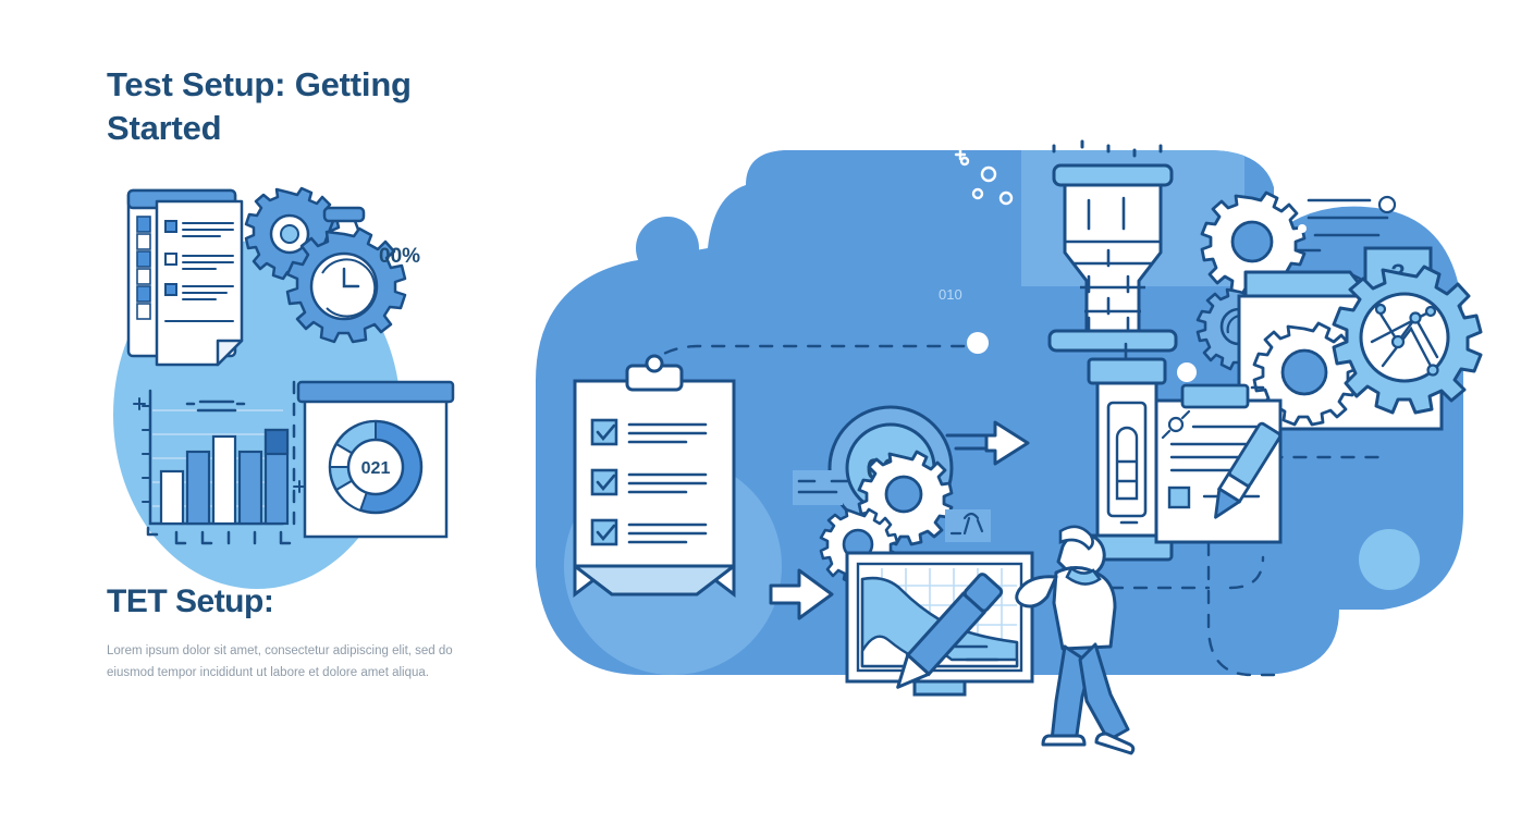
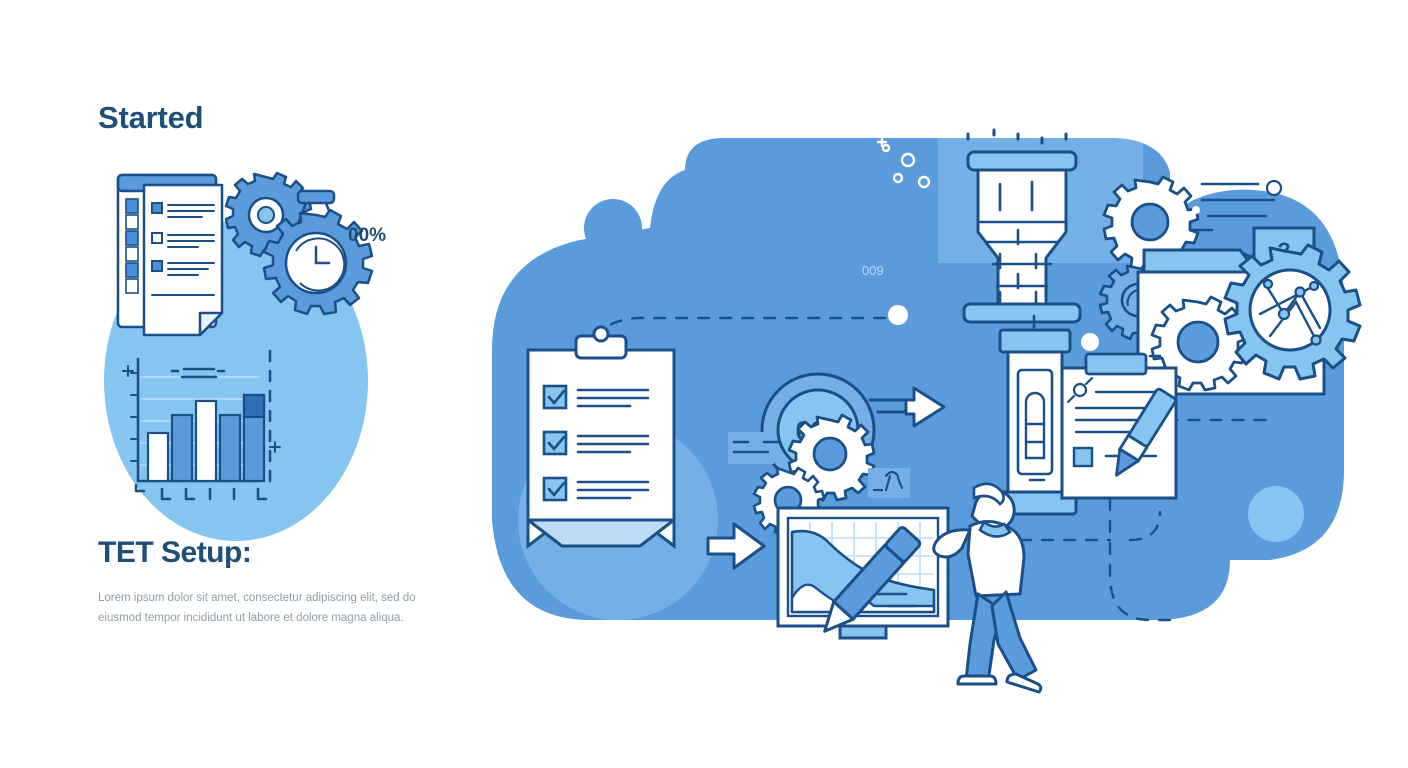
- Test Setup: Getting
  Started
  00%
- 021
  TET Setup:
- Lorem ipsum dolor sit amet, consectetur adipiscing elit, sed do eiusmod tempor incididunt ut labore et dolore amet aliqua.
+ Lorem ipsum dolor sit amet, consectetur adipiscing elit, sed do eiusmod tempor incididunt ut labore et dolore magna aliqua.
- 010
+ 009
